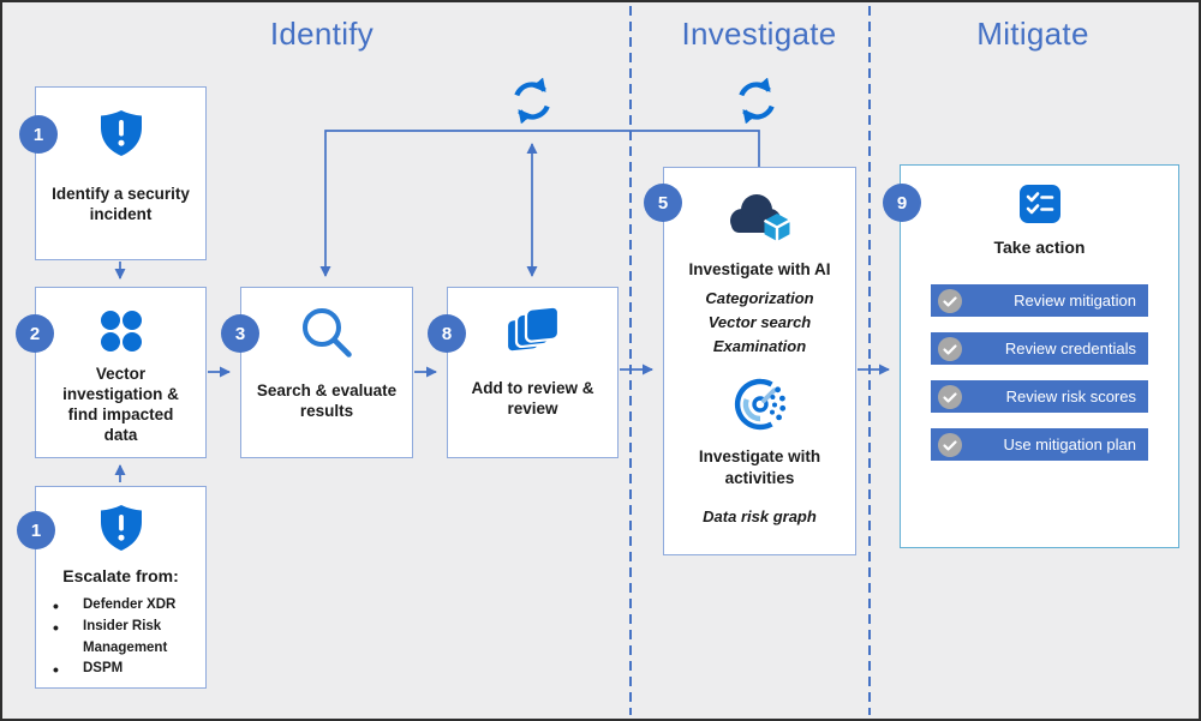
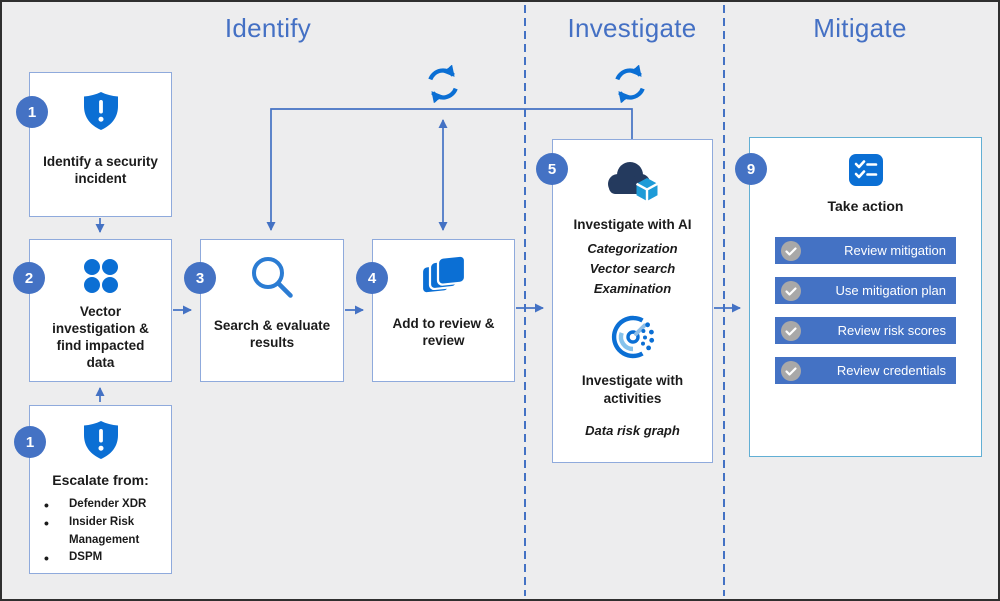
  Identify
  Investigate
  Mitigate
  1
  2
  1
  3
- 8
+ 4
  5
  9
  Identify a security incident
  Vector investigation & find impacted data
  Escalate from:
  Defender XDR
  Insider Risk Management
  DSPM
  Search & evaluate results
  Add to review & review
  Investigate with AI
  Categorization
  Vector search
  Examination
  Investigate with activities
  Data risk graph
  Take action
  Review mitigation
- Review credentials
+ Use mitigation plan
  Review risk scores
- Use mitigation plan
+ Review credentials
